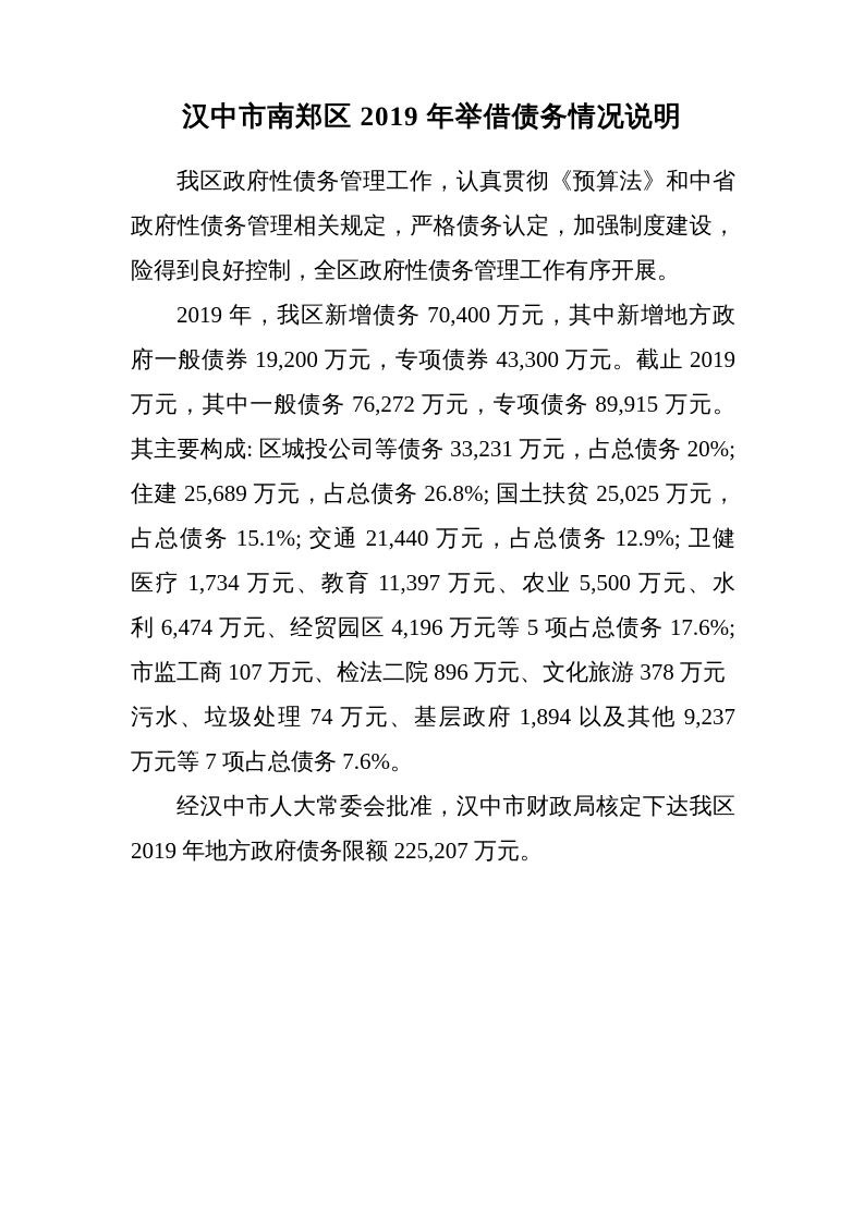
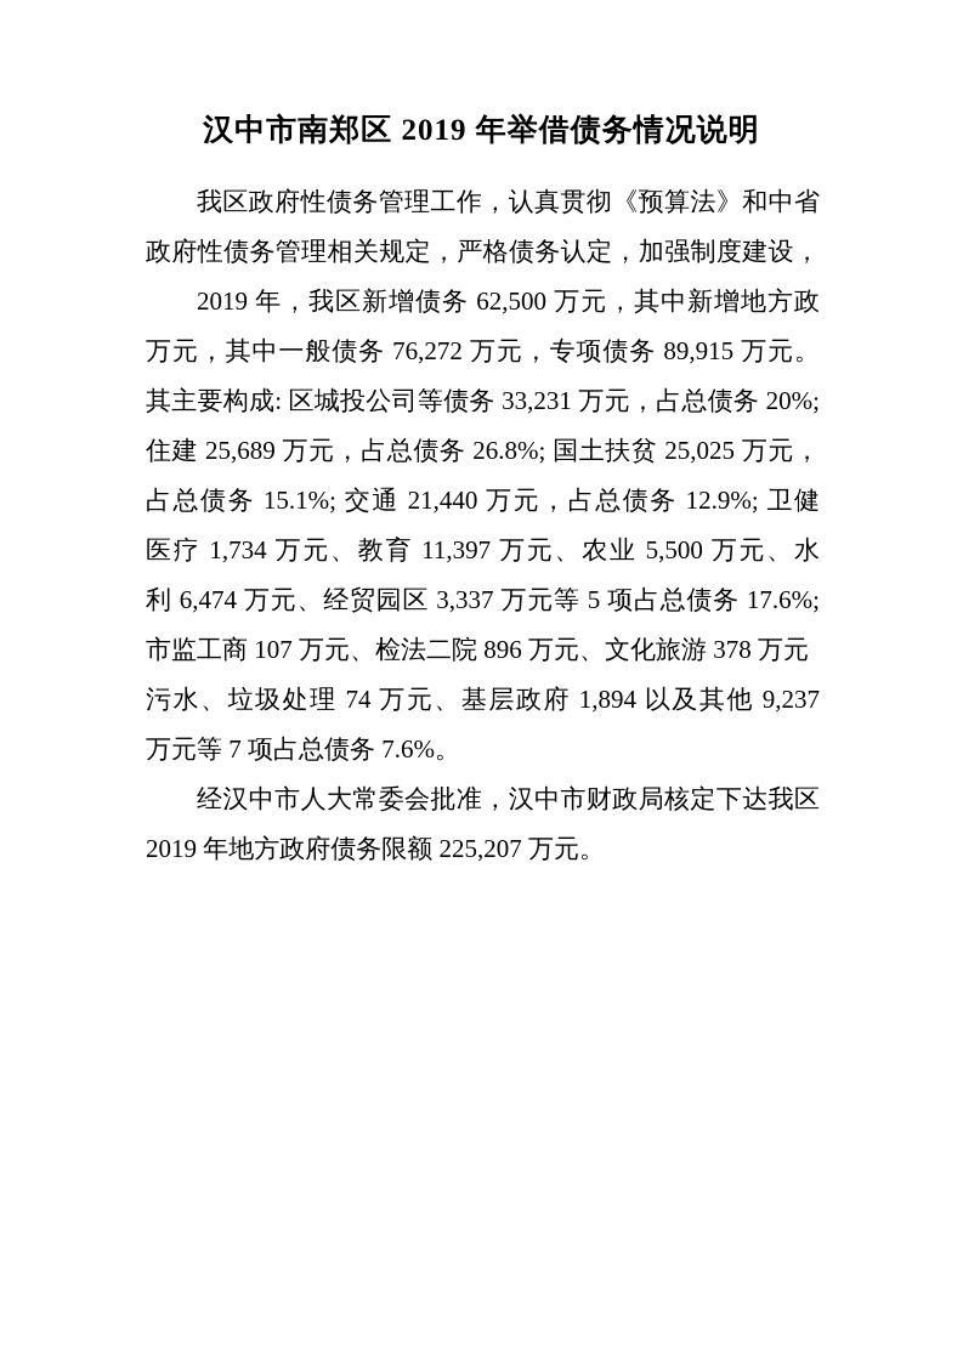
  汉中市南郑区 2019 年举借债务情况说明
  我区政府性债务管理工作，认真贯彻《预算法》和中省
  政府性债务管理相关规定，严格债务认定，加强制度建设，
- 险得到良好控制，全区政府性债务管理工作有序开展。
- 2019 年，我区新增债务 70,400 万元，其中新增地方政
+ 2019 年，我区新增债务 62,500 万元，其中新增地方政
- 府一般债券 19,200 万元，专项债券 43,300 万元。截止 2019
  万元，其中一般债务 76,272 万元，专项债务 89,915 万元。
  其主要构成: 区城投公司等债务 33,231 万元，占总债务 20%;
  住建 25,689 万元，占总债务 26.8%; 国土扶贫 25,025 万元，
  占总债务 15.1%; 交通 21,440 万元，占总债务 12.9%; 卫健
  医疗 1,734 万元、教育 11,397 万元、农业 5,500 万元、水
- 利 6,474 万元、经贸园区 4,196 万元等 5 项占总债务 17.6%;
+ 利 6,474 万元、经贸园区 3,337 万元等 5 项占总债务 17.6%;
  市监工商 107 万元、检法二院 896 万元、文化旅游 378 万元
  污水、垃圾处理 74 万元、基层政府 1,894 以及其他 9,237
  万元等 7 项占总债务 7.6%。
  经汉中市人大常委会批准，汉中市财政局核定下达我区
  2019 年地方政府债务限额 225,207 万元。
